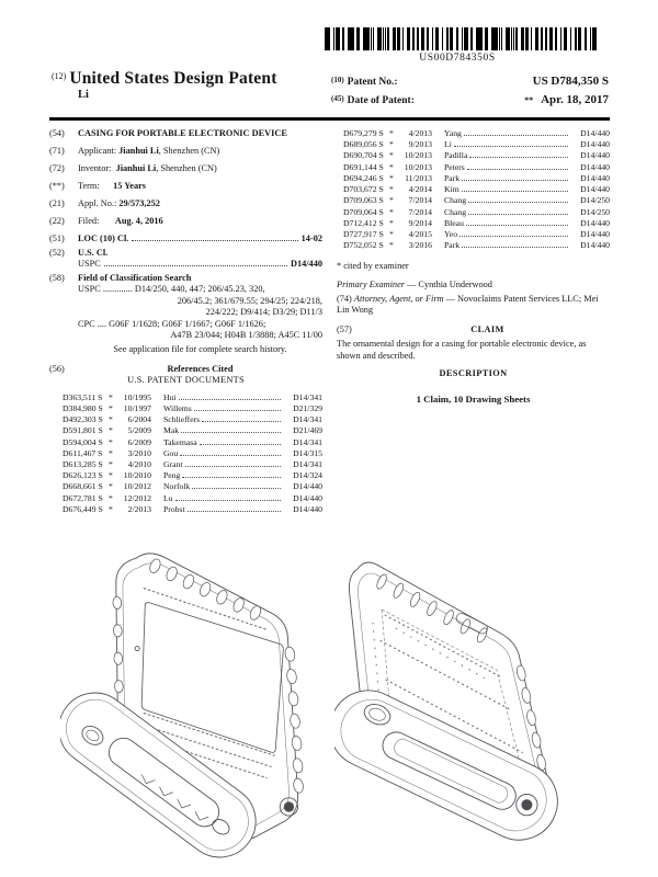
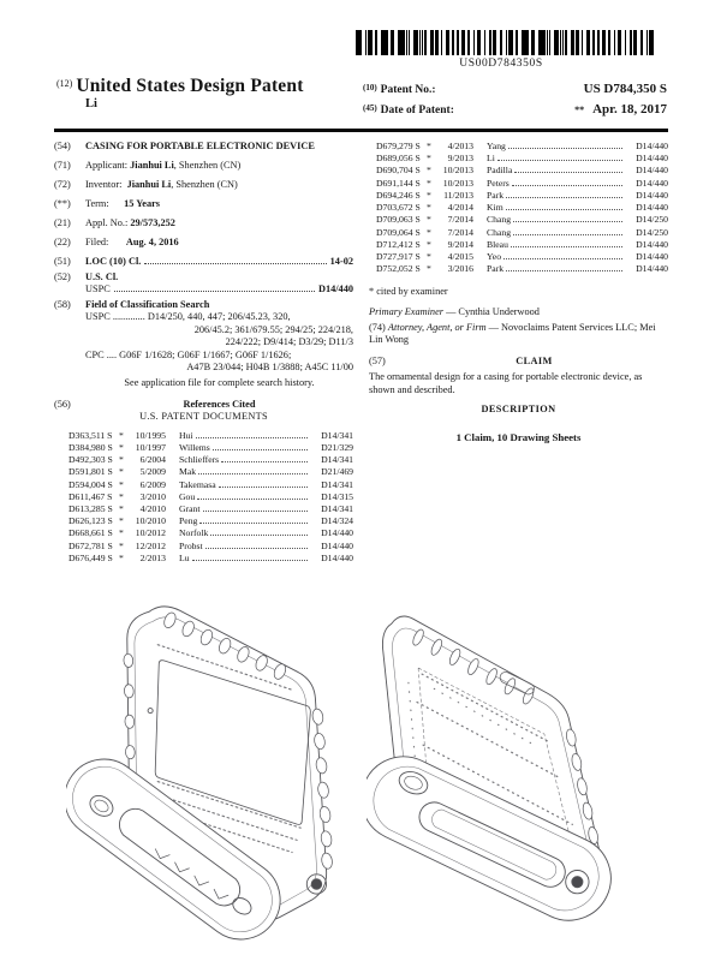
  US00D784350S
  (12) United States Design Patent
  Li
  (10)
  Patent No.:
  US D784,350 S
  (45)
  Date of Patent:
  ** Apr. 18, 2017
  (54)
  CASING FOR PORTABLE ELECTRONIC DEVICE
  (71)
  Applicant: Jianhui Li, Shenzhen (CN)
  (72)
  Inventor: Jianhui Li, Shenzhen (CN)
  (**)
  Term: 15 Years
  (21)
  Appl. No.: 29/573,252
  (22)
  Filed: Aug. 4, 2016
  (51)
  LOC (10) Cl.
  14-02
  (52)
  U.S. Cl.
  USPC
  D14/440
  (58)
  Field of Classification Search
  USPC ............. D14/250, 440, 447; 206/45.23, 320,
  206/45.2; 361/679.55; 294/25; 224/218,
  224/222; D9/414; D3/29; D11/3
  CPC .... G06F 1/1628; G06F 1/1667; G06F 1/1626;
  A47B 23/044; H04B 1/3888; A45C 11/00
  See application file for complete search history.
  (56)
  References Cited
  U.S. PATENT DOCUMENTS
  D363,511 S
  *
  10/1995
  Hui
  D14/341
  D384,980 S
  *
  10/1997
  Willems
  D21/329
  D492,303 S
  *
  6/2004
  Schlieffers
  D14/341
  D591,801 S
  *
  5/2009
  Mak
  D21/469
  D594,004 S
  *
  6/2009
  Takemasa
  D14/341
  D611,467 S
  *
  3/2010
  Gou
  D14/315
  D613,285 S
  *
  4/2010
  Grant
  D14/341
  D626,123 S
  *
  10/2010
  Peng
  D14/324
  D668,661 S
  *
  10/2012
  Norfolk
  D14/440
  D672,781 S
  *
  12/2012
- Lu
+ Probst
  D14/440
  D676,449 S
  *
  2/2013
- Probst
+ Lu
  D14/440
  D679,279 S
  *
  4/2013
  Yang
  D14/440
  D689,056 S
  *
  9/2013
  Li
  D14/440
  D690,704 S
  *
  10/2013
  Padilla
  D14/440
  D691,144 S
  *
  10/2013
  Peters
  D14/440
  D694,246 S
  *
  11/2013
  Park
  D14/440
  D703,672 S
  *
  4/2014
  Kim
  D14/440
  D709,063 S
  *
  7/2014
  Chang
  D14/250
  D709,064 S
  *
  7/2014
  Chang
  D14/250
  D712,412 S
  *
  9/2014
  Bleau
  D14/440
  D727,917 S
  *
  4/2015
  Yeo
  D14/440
  D752,052 S
  *
  3/2016
  Park
  D14/440
  * cited by examiner
  Primary Examiner — Cynthia Underwood
  (74) Attorney, Agent, or Firm — Novoclaims Patent Services LLC; Mei Lin Wong
  (57)
  CLAIM
  The ornamental design for a casing for portable electronic device, as shown and described.
  DESCRIPTION
  1 Claim, 10 Drawing Sheets
